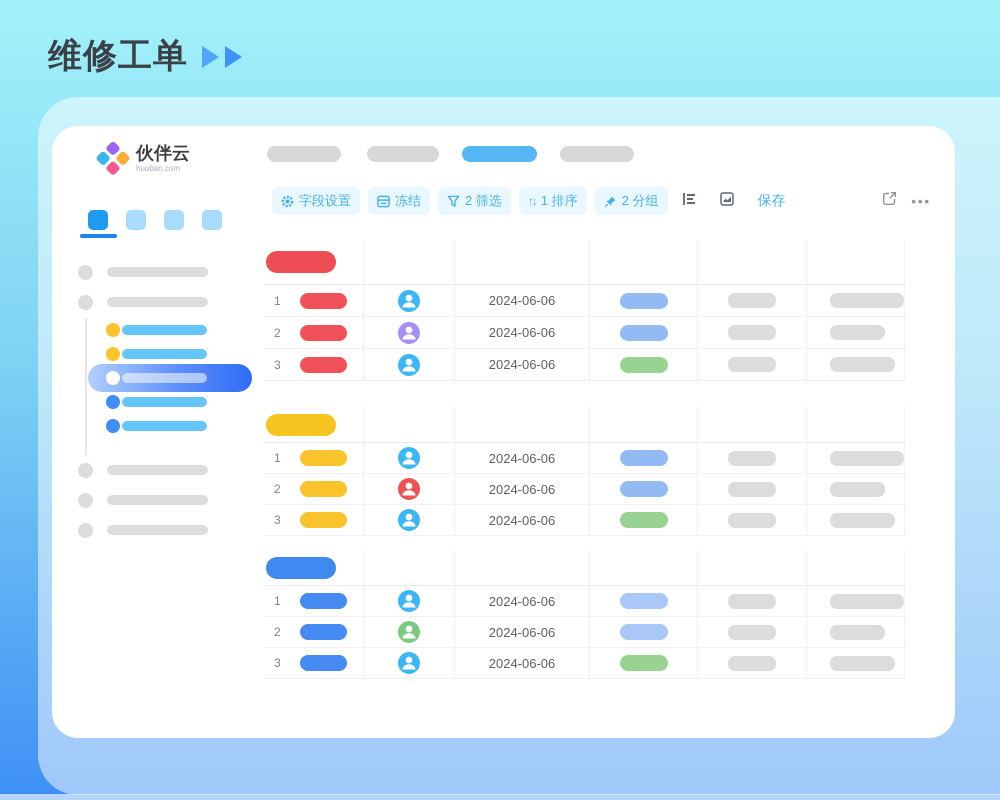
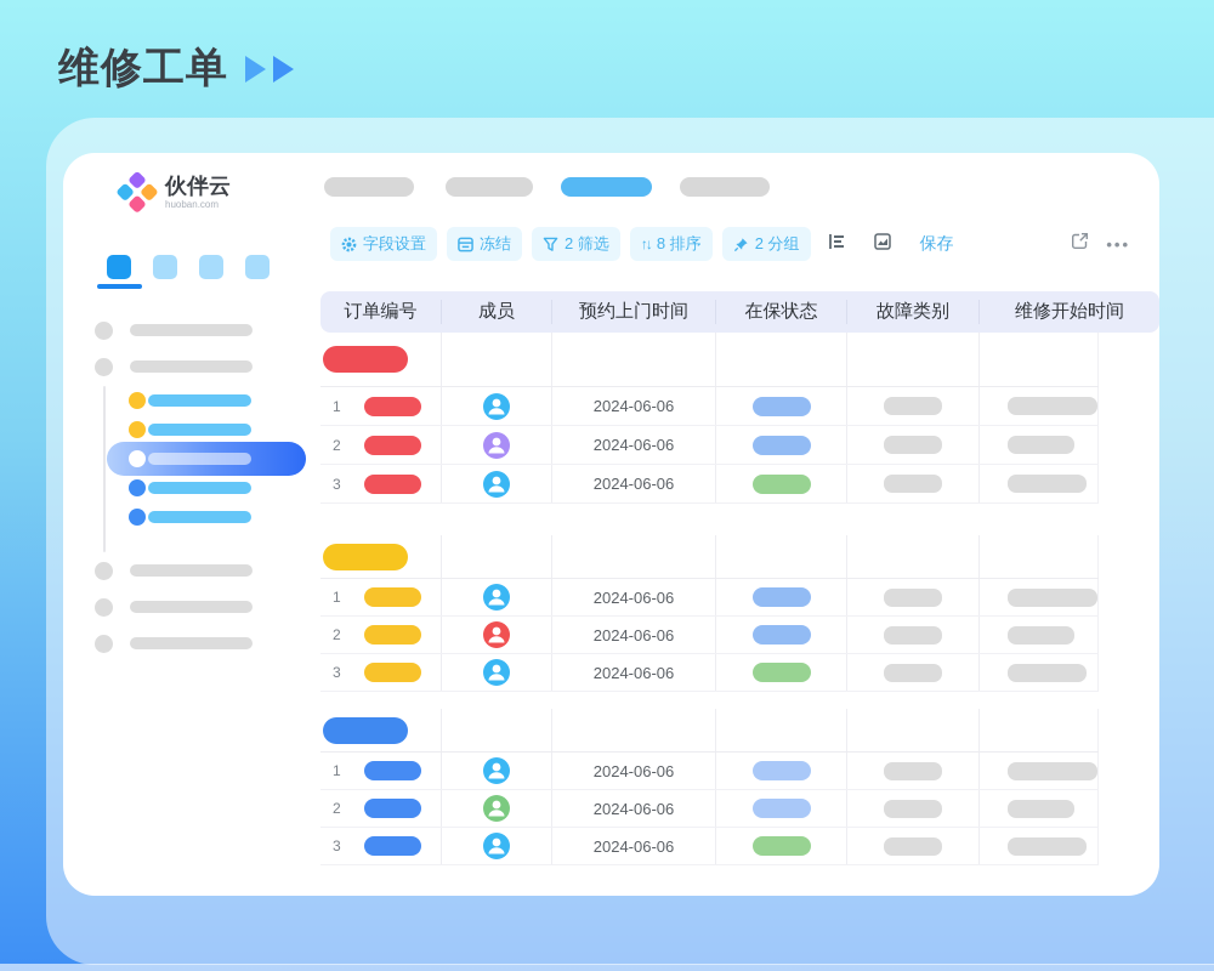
  维修工单
  伙伴云
  huoban.com
  字段设置
  冻结
  2 筛选
  ↑↓
- 1 排序
+ 8 排序
  2 分组
  保存
  •••
+ 订单编号
+ 成员
+ 预约上门时间
+ 在保状态
+ 故障类别
+ 维修开始时间
  1
  2024-06-06
  2
  2024-06-06
  3
  2024-06-06
  1
  2024-06-06
  2
  2024-06-06
  3
  2024-06-06
  1
  2024-06-06
  2
  2024-06-06
  3
  2024-06-06
